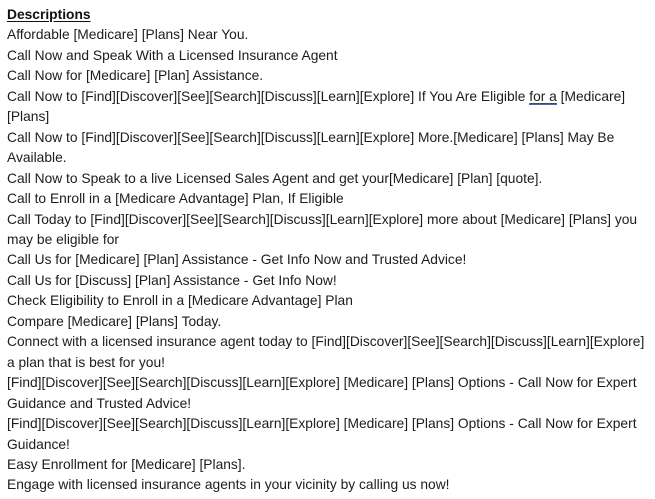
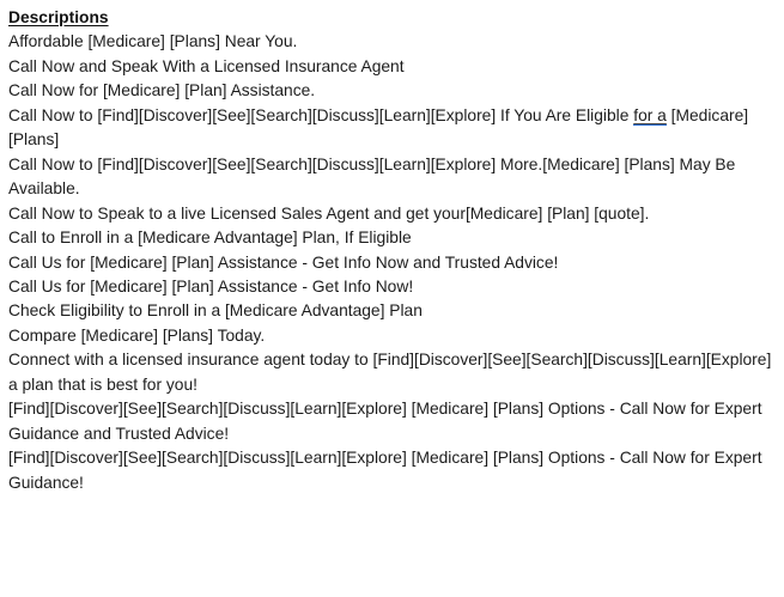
  Descriptions
  Affordable [Medicare] [Plans] Near You.
  Call Now and Speak With a Licensed Insurance Agent
  Call Now for [Medicare] [Plan] Assistance.
  Call Now to [Find][Discover][See][Search][Discuss][Learn][Explore] If You Are Eligible for a [Medicare] [Plans]
  Call Now to [Find][Discover][See][Search][Discuss][Learn][Explore] More.[Medicare] [Plans] May Be Available.
  Call Now to Speak to a live Licensed Sales Agent and get your[Medicare] [Plan] [quote].
  Call to Enroll in a [Medicare Advantage] Plan, If Eligible
- Call Today to [Find][Discover][See][Search][Discuss][Learn][Explore] more about [Medicare] [Plans] you may be eligible for
  Call Us for [Medicare] [Plan] Assistance - Get Info Now and Trusted Advice!
- Call Us for [Discuss] [Plan] Assistance - Get Info Now!
+ Call Us for [Medicare] [Plan] Assistance - Get Info Now!
  Check Eligibility to Enroll in a [Medicare Advantage] Plan
  Compare [Medicare] [Plans] Today.
  Connect with a licensed insurance agent today to [Find][Discover][See][Search][Discuss][Learn][Explore] a plan that is best for you!
  [Find][Discover][See][Search][Discuss][Learn][Explore] [Medicare] [Plans] Options - Call Now for Expert Guidance and Trusted Advice!
  [Find][Discover][See][Search][Discuss][Learn][Explore] [Medicare] [Plans] Options - Call Now for Expert Guidance!
- Easy Enrollment for [Medicare] [Plans].
- Engage with licensed insurance agents in your vicinity by calling us now!
